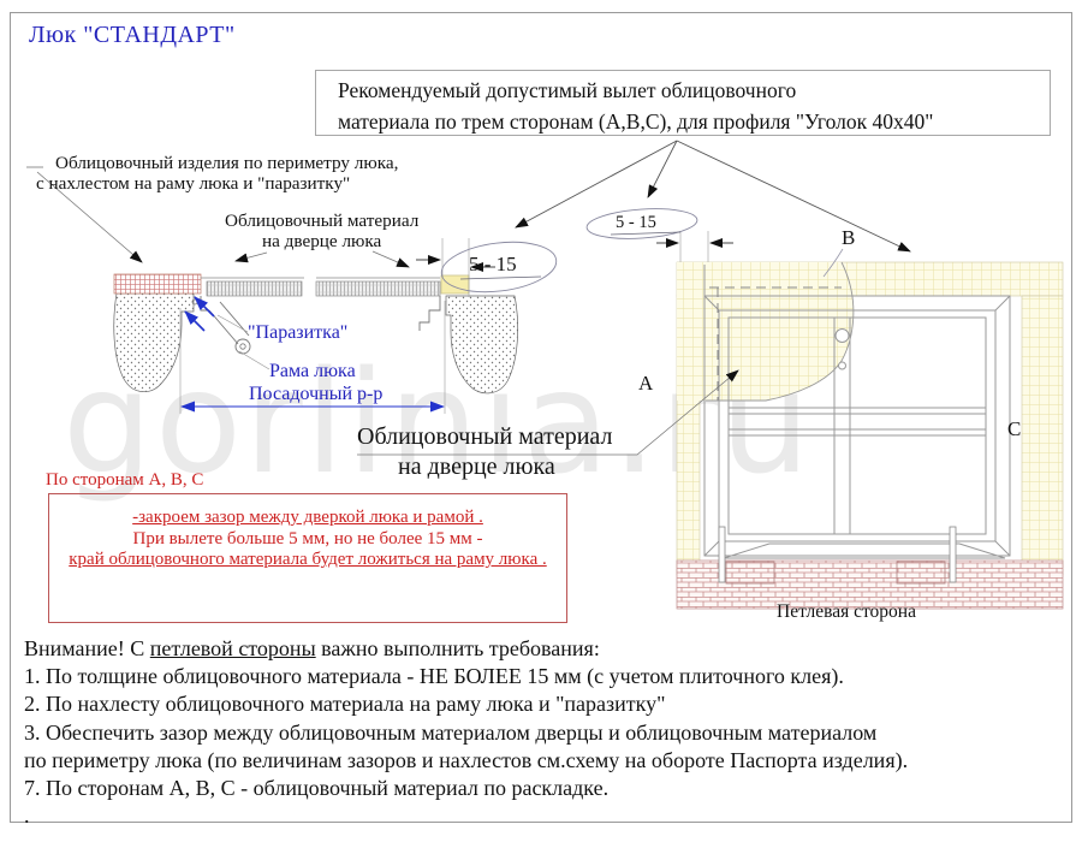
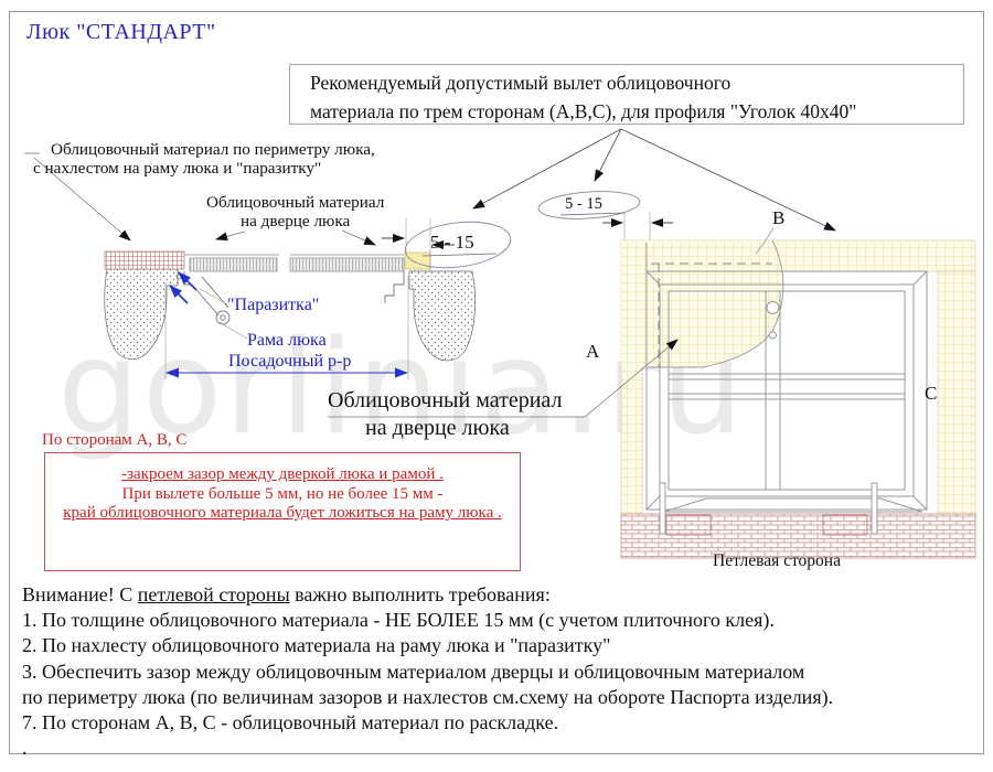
  gorlinia.u
  Люк "СТАНДАРТ"
  Рекомендуемый допустимый вылет облицовочного
  материала по трем сторонам (А,В,С), для профиля "Уголок 40х40"
- Облицовочный изделия по периметру люка,
+ Облицовочный материал по периметру люка,
  с нахлестом на раму люка и "паразитку"
  Облицовочный материал
  на дверце люка
  "Паразитка"
  Рама люка
  Посадочный р-р
  5 - 15
  5 - 15
  Облицовочный материал
  на дверце люка
  А
  В
  С
  Петлевая сторона
  По сторонам А, В, С
  -закроем зазор между дверкой люка и рамой .
  При вылете больше 5 мм, но не более 15 мм -
  край облицовочного материала будет ложиться на раму люка .
  Внимание! С петлевой стороны важно выполнить требования:
  1. По толщине облицовочного материала - НЕ БОЛЕЕ 15 мм (с учетом плиточного клея).
  2. По нахлесту облицовочного материала на раму люка и "паразитку"
  3. Обеспечить зазор между облицовочным материалом дверцы и облицовочным материалом
  по периметру люка (по величинам зазоров и нахлестов см.схему на обороте Паспорта изделия).
  7. По сторонам А, В, С - облицовочный материал по раскладке.
  .
